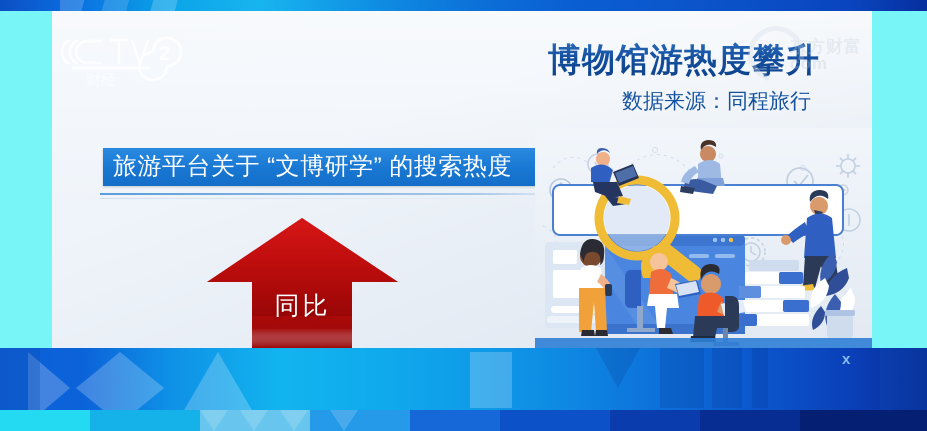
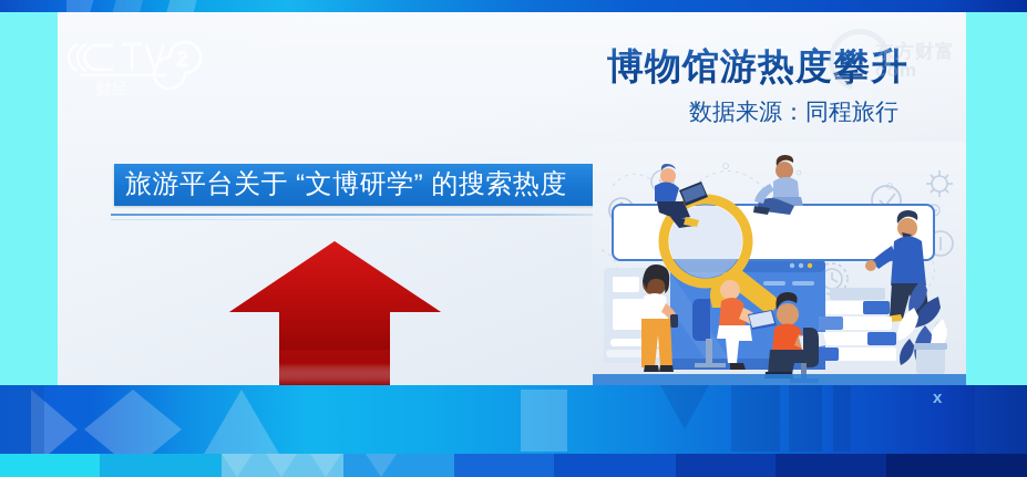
  博物馆游热度攀升
  数据来源：同程旅行
  东方财富
  com
  旅游平台关于 “文博研学” 的搜索热度
- 同比
  x
